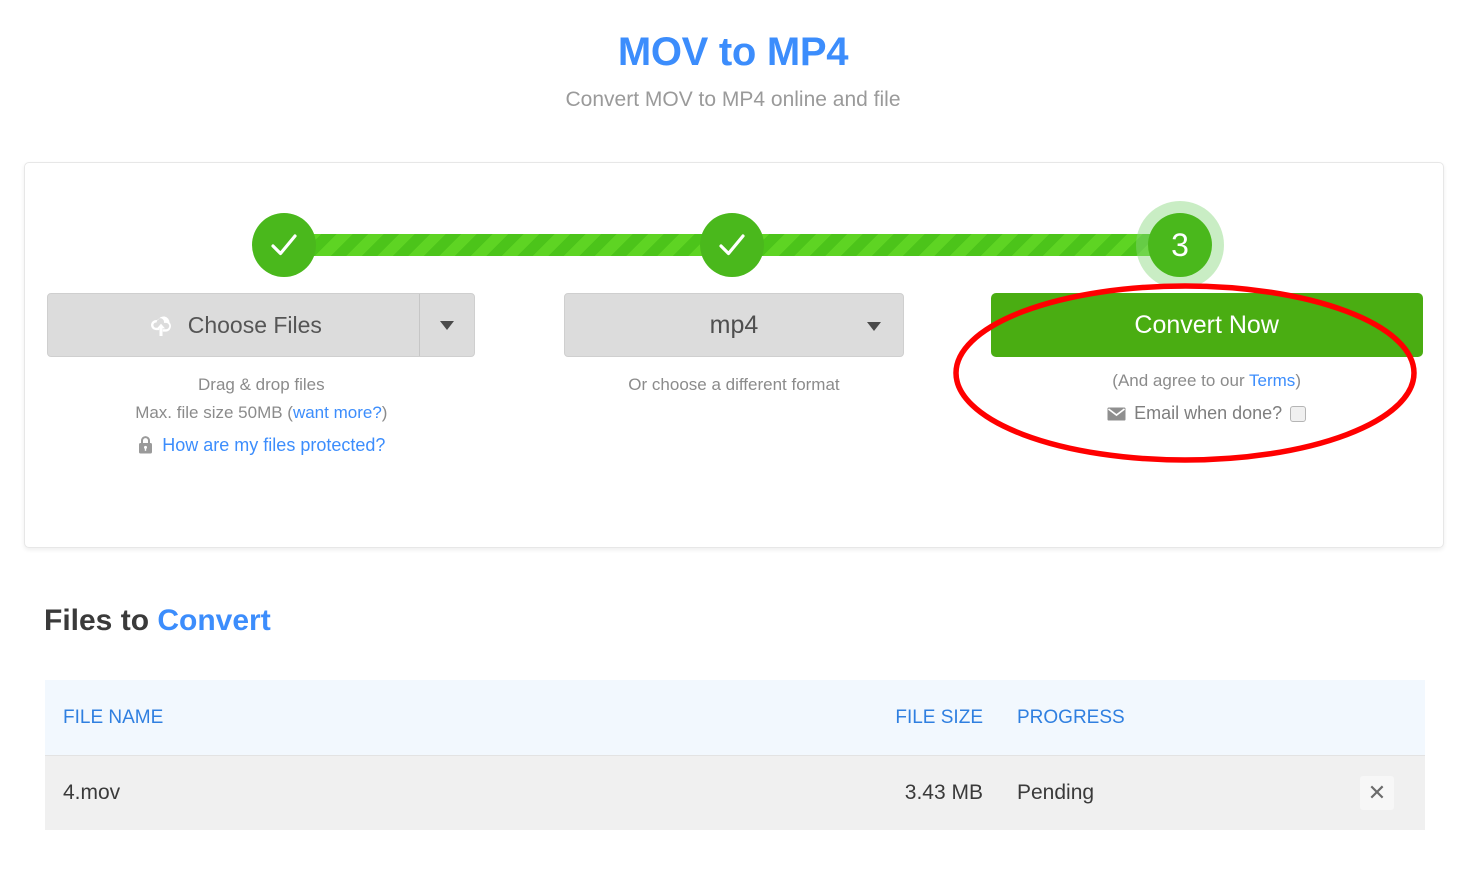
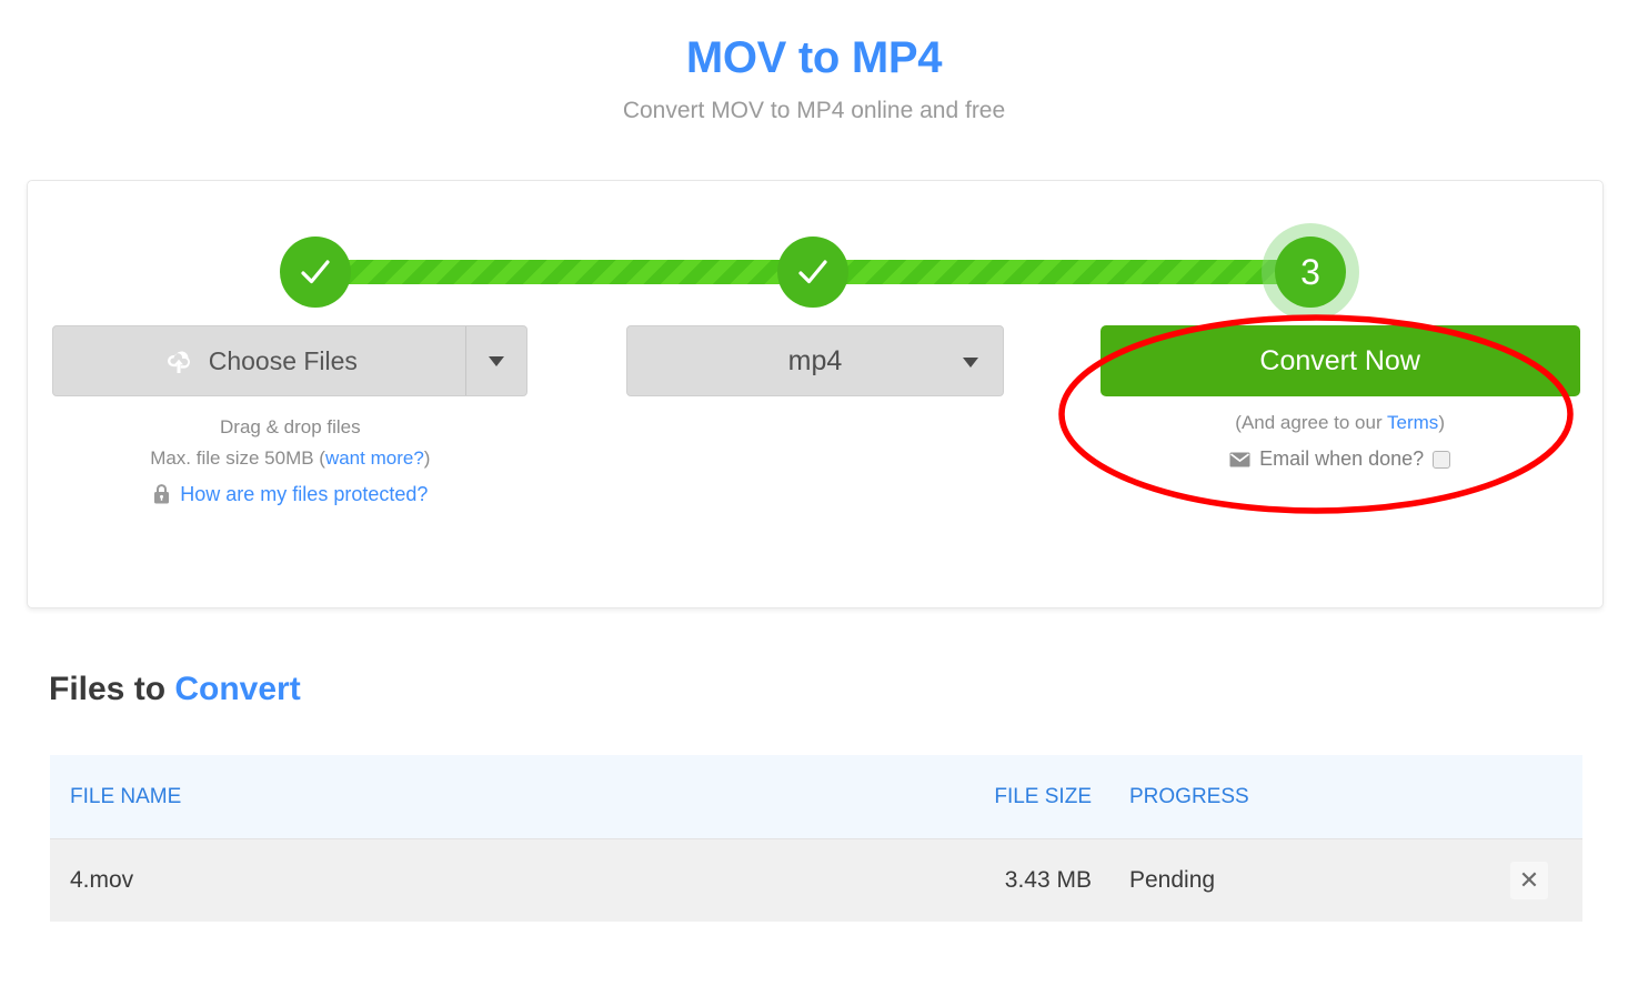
  MOV to MP4
- Convert MOV to MP4 online and file
+ Convert MOV to MP4 online and free
  3
  Choose Files
  Drag & drop files
  Max. file size 50MB (want more?)
  How are my files protected?
  mp4
- Or choose a different format
  Convert Now
  (And agree to our Terms)
  Email when done?
  Files to Convert
  FILE NAME
  FILE SIZE
  PROGRESS
  4.mov
  3.43 MB
  Pending
  ✕
